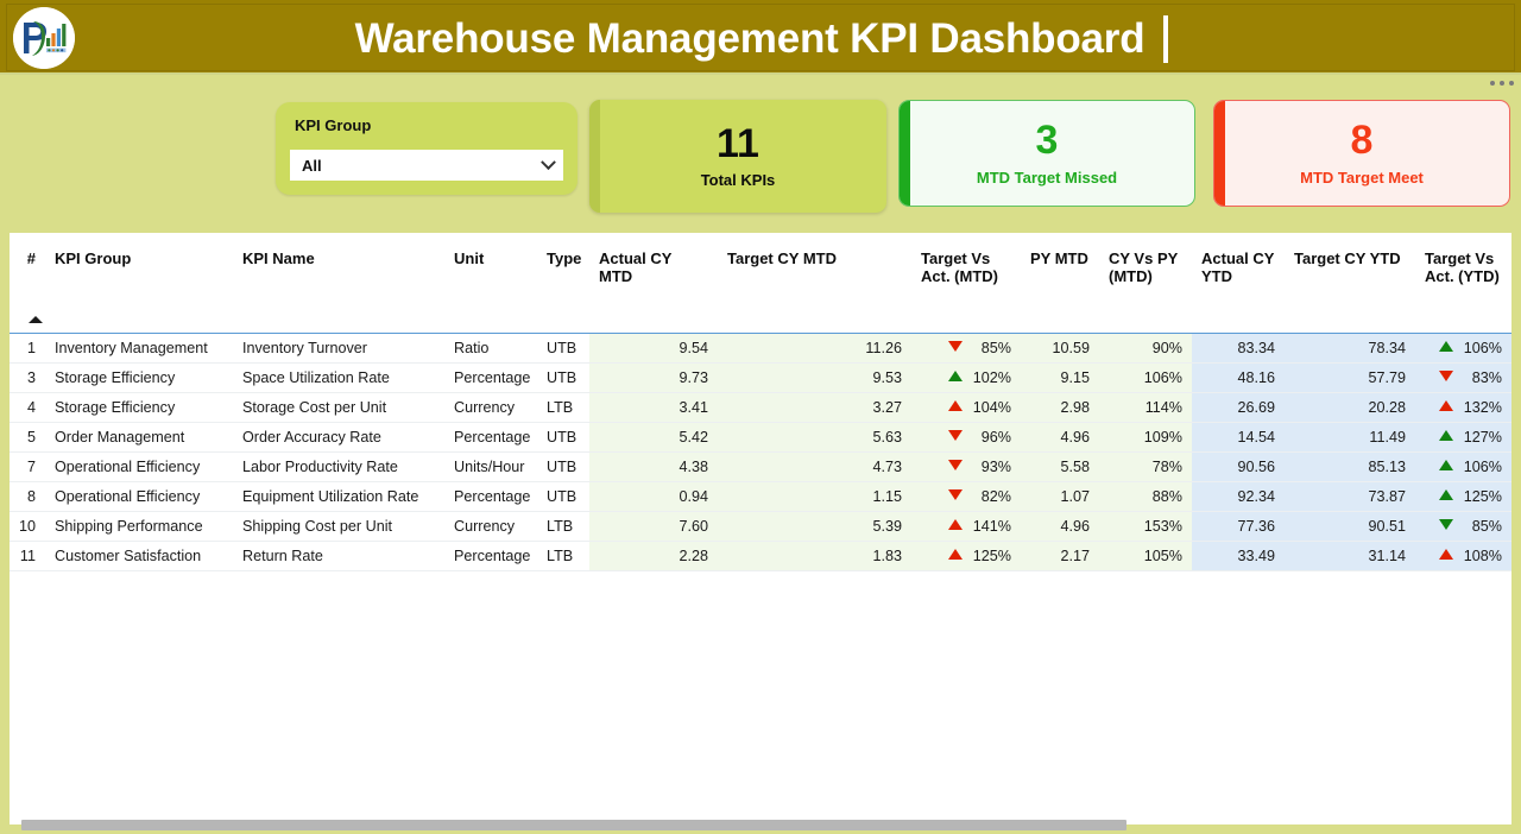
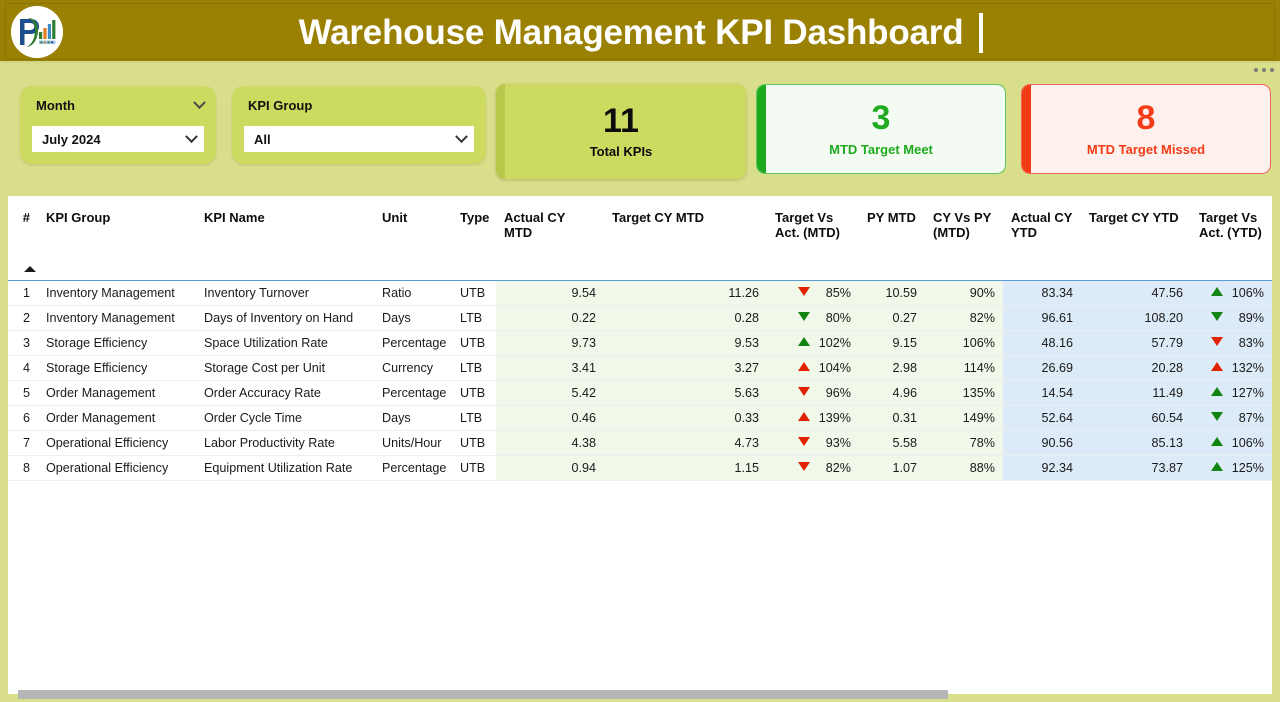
  Warehouse Management KPI Dashboard
+ Month
+ July 2024
  KPI Group
  All
  11
  Total KPIs
  3
- MTD Target Missed
+ MTD Target Meet
  8
- MTD Target Meet
+ MTD Target Missed
  #	KPI Group	KPI Name	Unit	Type	Actual CY MTD	Target CY MTD	Target Vs Act. (MTD)	PY MTD	CY Vs PY (MTD)	Actual CY YTD	Target CY YTD	Target Vs Act. (YTD)
- 1	Inventory Management	Inventory Turnover	Ratio	UTB	9.54	11.26	85%	10.59	90%	83.34	78.34	106%
+ 1	Inventory Management	Inventory Turnover	Ratio	UTB	9.54	11.26	85%	10.59	90%	83.34	47.56	106%
+ 2	Inventory Management	Days of Inventory on Hand	Days	LTB	0.22	0.28	80%	0.27	82%	96.61	108.20	89%
  3	Storage Efficiency	Space Utilization Rate	Percentage	UTB	9.73	9.53	102%	9.15	106%	48.16	57.79	83%
  4	Storage Efficiency	Storage Cost per Unit	Currency	LTB	3.41	3.27	104%	2.98	114%	26.69	20.28	132%
- 5	Order Management	Order Accuracy Rate	Percentage	UTB	5.42	5.63	96%	4.96	109%	14.54	11.49	127%
+ 5	Order Management	Order Accuracy Rate	Percentage	UTB	5.42	5.63	96%	4.96	135%	14.54	11.49	127%
+ 6	Order Management	Order Cycle Time	Days	LTB	0.46	0.33	139%	0.31	149%	52.64	60.54	87%
  7	Operational Efficiency	Labor Productivity Rate	Units/Hour	UTB	4.38	4.73	93%	5.58	78%	90.56	85.13	106%
  8	Operational Efficiency	Equipment Utilization Rate	Percentage	UTB	0.94	1.15	82%	1.07	88%	92.34	73.87	125%
- 10	Shipping Performance	Shipping Cost per Unit	Currency	LTB	7.60	5.39	141%	4.96	153%	77.36	90.51	85%
- 11	Customer Satisfaction	Return Rate	Percentage	LTB	2.28	1.83	125%	2.17	105%	33.49	31.14	108%
